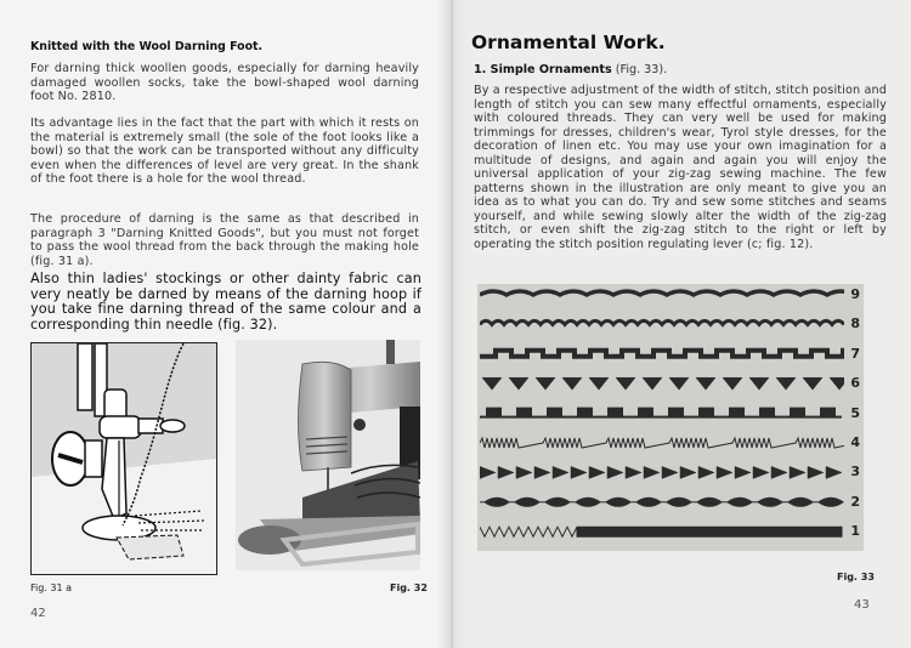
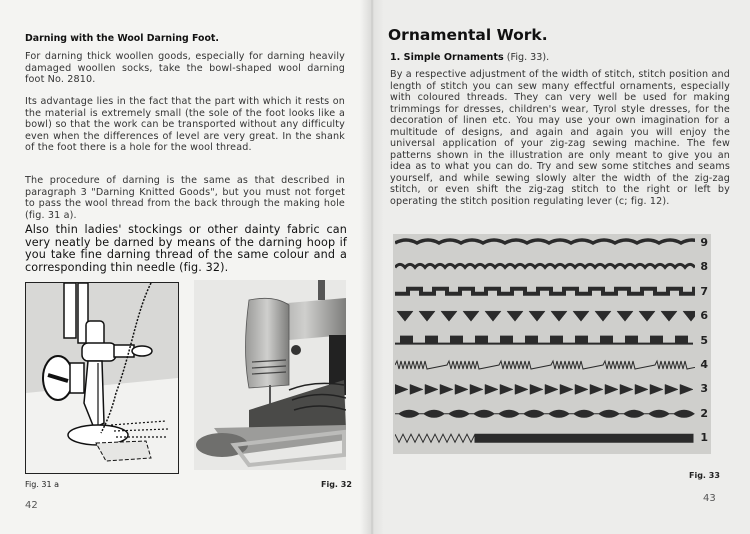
- Knitted with the Wool Darning Foot.
+ Darning with the Wool Darning Foot.
  For darning thick woollen goods, especially for darning heavily damaged woollen socks, take the bowl-shaped wool darning foot No. 2810.
  Its advantage lies in the fact that the part with which it rests on the material is extremely small (the sole of the foot looks like a bowl) so that the work can be transported without any difficulty even when the differences of level are very great. In the shank of the foot there is a hole for the wool thread.
  The procedure of darning is the same as that described in paragraph 3 "Darning Knitted Goods", but you must not forget to pass the wool thread from the back through the making hole (fig. 31 a).
  Also thin ladies' stockings or other dainty fabric can very neatly be darned by means of the darning hoop if you take fine darning thread of the same colour and a corresponding thin needle (fig. 32).
  Fig. 31 a
  Fig. 32
  42
  Ornamental Work.
  1. Simple Ornaments (Fig. 33).
  By a respective adjustment of the width of stitch, stitch position and length of stitch you can sew many effectful ornaments, especially with coloured threads. They can very well be used for making trimmings for dresses, children's wear, Tyrol style dresses, for the decoration of linen etc. You may use your own imagination for a multitude of designs, and again and again you will enjoy the universal application of your zig-zag sewing machine. The few patterns shown in the illustration are only meant to give you an idea as to what you can do. Try and sew some stitches and seams yourself, and while sewing slowly alter the width of the zig-zag stitch, or even shift the zig-zag stitch to the right or left by operating the stitch position regulating lever (c; fig. 12).
  9
  8
  7
  6
  5
  4
  3
  2
  1
  Fig. 33
  43
